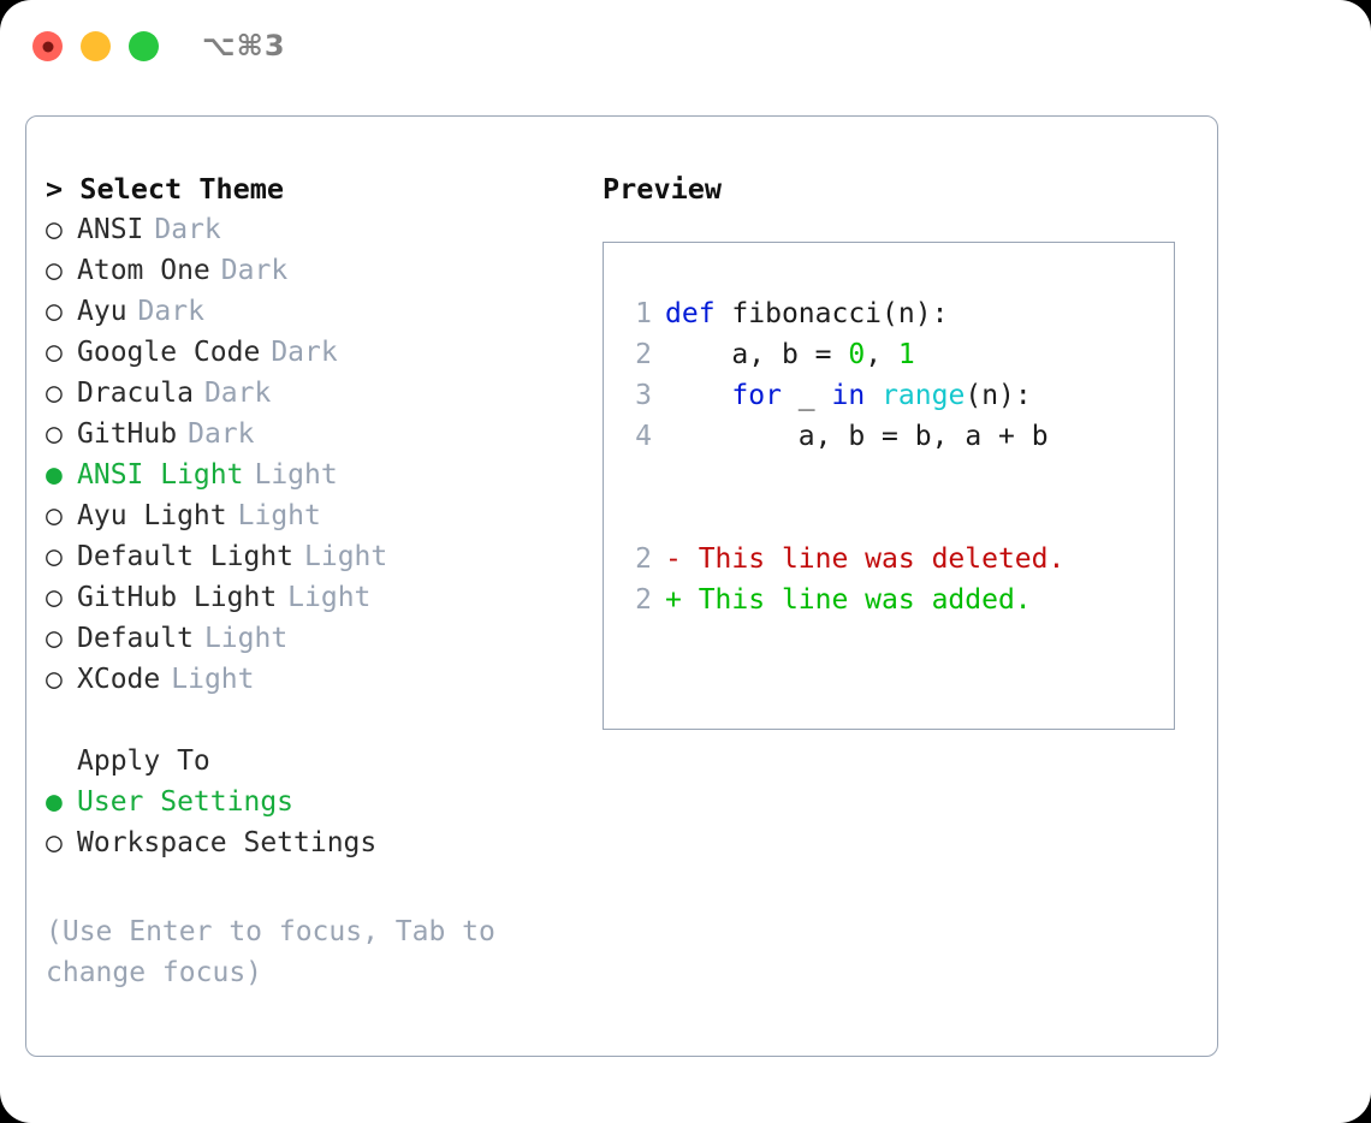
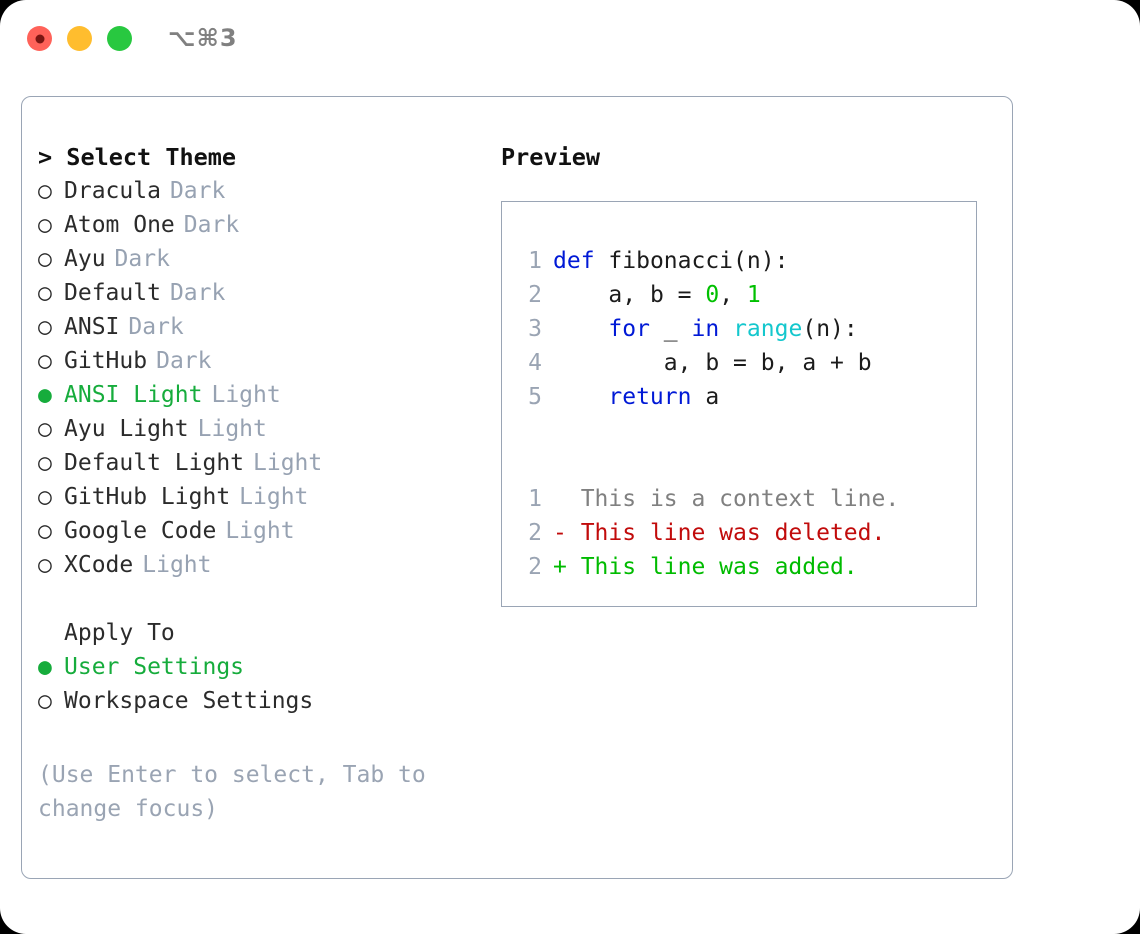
  ⌥⌘3
  > Select Theme
- ○ ANSI Dark
+ ○ Dracula Dark
  ○ Atom One Dark
  ○ Ayu Dark
- ○ Google Code Dark
+ ○ Default Dark
- ○ Dracula Dark
+ ○ ANSI Dark
  ○ GitHub Dark
  ● ANSI Light Light
  ○ Ayu Light Light
  ○ Default Light Light
  ○ GitHub Light Light
- ○ Default Light
+ ○ Google Code Light
  ○ XCode Light
  Apply To
  ● User Settings
  ○ Workspace Settings
- (Use Enter to focus, Tab to change focus)
+ (Use Enter to select, Tab to change focus)
  Preview
  1 def fibonacci(n):
  2 a, b = 0, 1
  3 for _ in range(n):
  4 a, b = b, a + b
+ 5 return a
+ 1 This is a context line.
  2 - This line was deleted.
  2 + This line was added.
